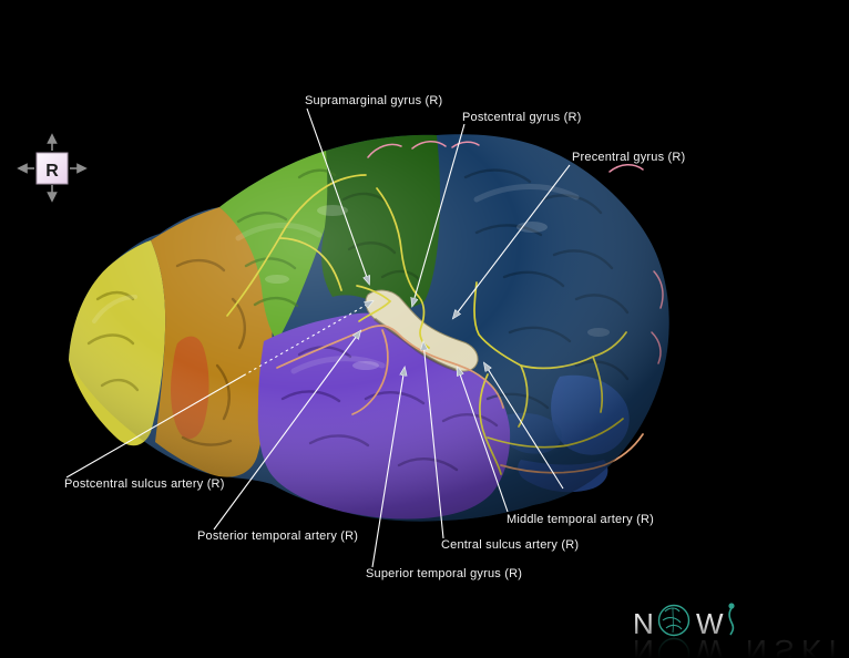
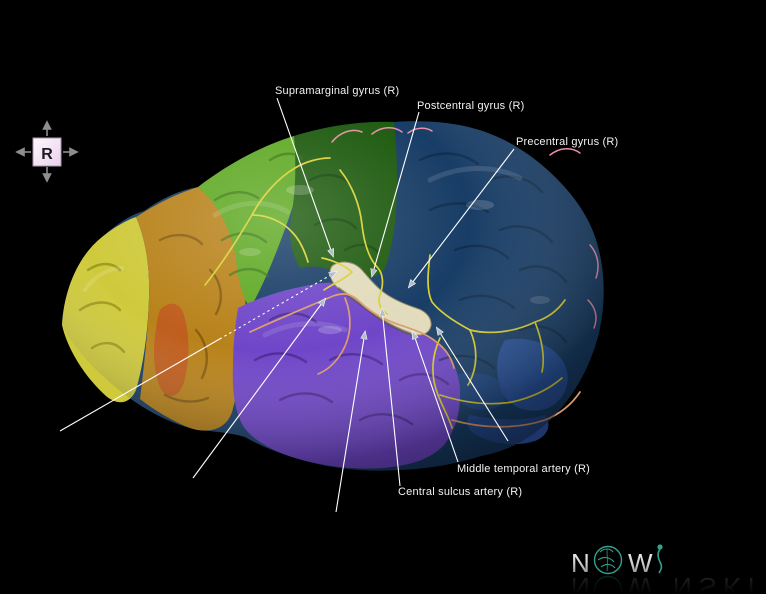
  R
  N
  W
  Supramarginal gyrus (R)
  Postcentral gyrus (R)
  Precentral gyrus (R)
- Postcentral sulcus artery (R)
- Posterior temporal artery (R)
- Superior temporal gyrus (R)
  Central sulcus artery (R)
  Middle temporal artery (R)
